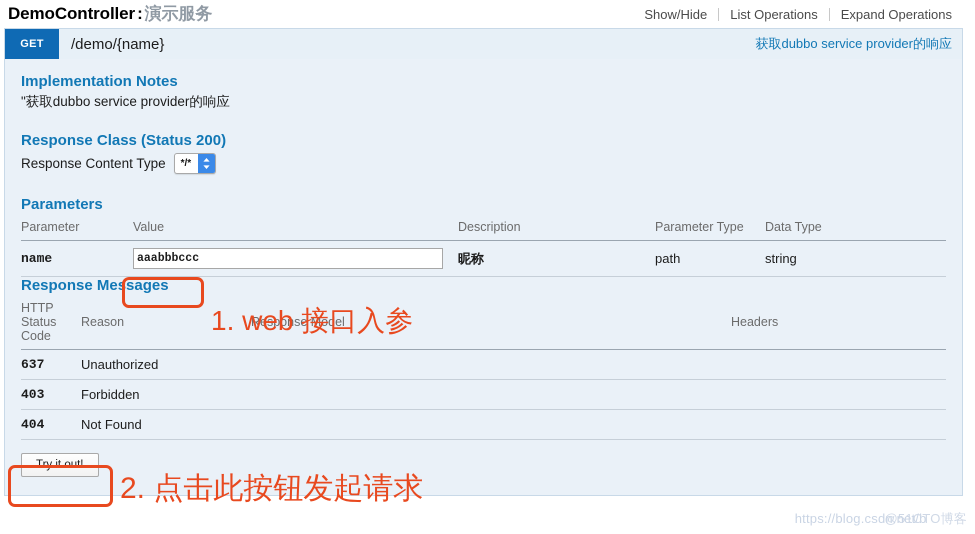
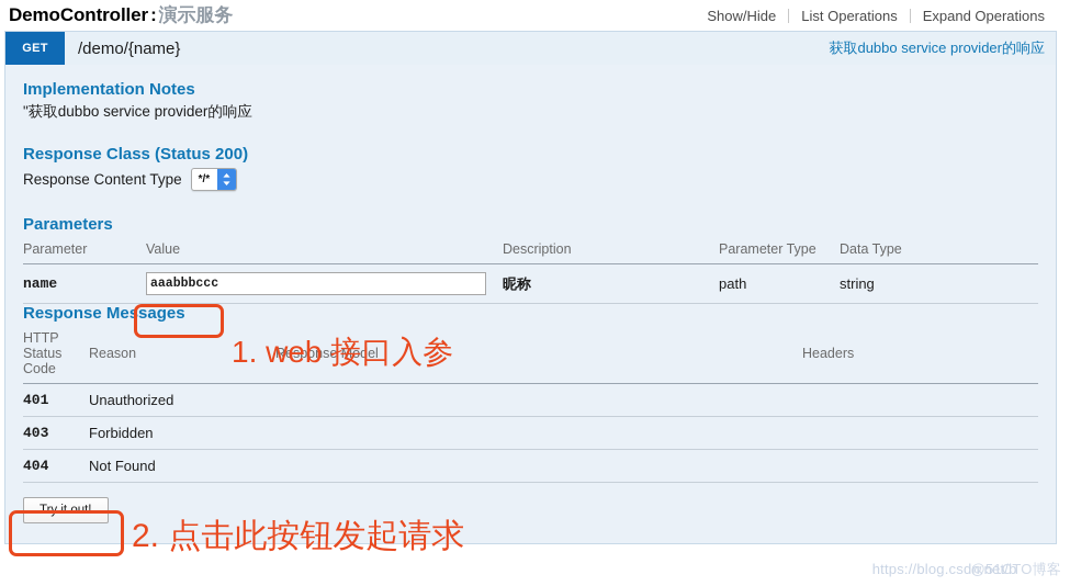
  DemoController:演示服务
  Show/Hide
  List Operations
  Expand Operations
  GET
  /demo/{name}
  获取dubbo service provider的响应
  Implementation Notes
  "获取dubbo service provider的响应
  Response Class (Status 200)
  Response Content Type
  */*
  Parameters
  Parameter	Value	Description	Parameter Type	Data Type
  name	aaabbbccc	昵称	path	string
  Response Messages
  HTTP Status Code	Reason	Response Model	Headers
- 637	Unauthorized
+ 401	Unauthorized
  403	Forbidden
  404	Not Found
  Try it out!
  1. web 接口入参
  2. 点击此按钮发起请求
  https://blog.csdn.net/b@51CTO博客
